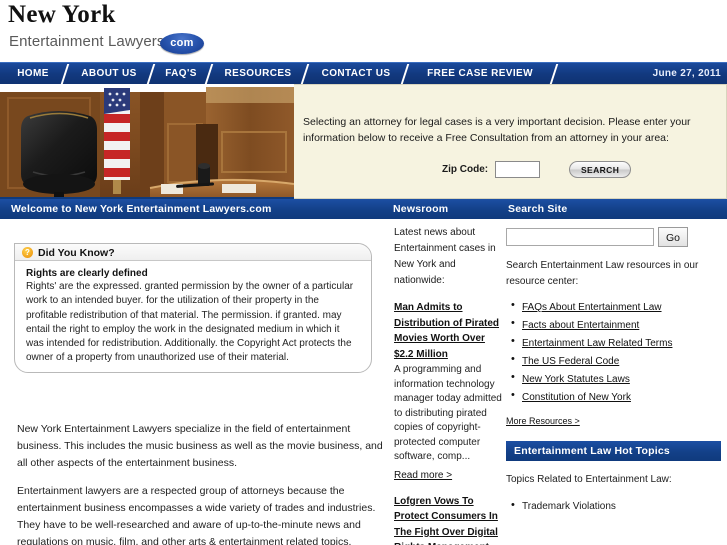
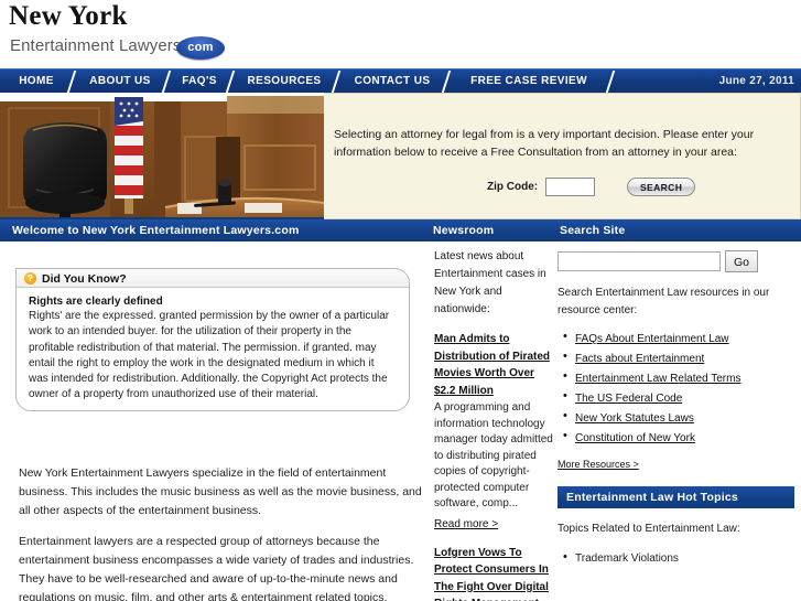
  New York
  Entertainment Lawyer
  com
  HOME
  ABOUT US
  FAQ'S
  RESOURCES
  CONTACT US
  FREE CASE REVIEW
  June 27, 2011
- Selecting an attorney for legal cases is a very important decision. Please enter your information below to receive a Free Consultation from an attorney in your area:
+ Selecting an attorney for legal from is a very important decision. Please enter your information below to receive a Free Consultation from an attorney in your area:
  Zip Code:
  SEARCH
  Welcome to New York Entertainment Lawyers.com
  Newsroom
  Search Site
  ?
  Did You Know?
  Rights are clearly defined
  Rights' are the expressed. granted permission by the owner of a particular work to an intended buyer. for the utilization of their property in the profitable redistribution of that material. The permission. if granted. may entail the right to employ the work in the designated medium in which it was intended for redistribution. Additionally. the Copyright Act protects the owner of a property from unauthorized use of their material.
  New York Entertainment Lawyers specialize in the field of entertainment business. This includes the music business as well as the movie business, and all other aspects of the entertainment business.
  Entertainment lawyers are a respected group of attorneys because the entertainment business encompasses a wide variety of trades and industries. They have to be well-researched and aware of up-to-the-minute news and regulations on music, film, and other arts & entertainment related topics.
  Latest news about Entertainment cases in New York and nationwide:
  Man Admits to Distribution of Pirated Movies Worth Over $2.2 Million
  A programming and information technology manager today admitted to distributing pirated copies of copyright-protected computer software, comp...
  Read more >
  Lofgren Vows To Protect Consumers In The Fight Over Digital
  Go
  Search Entertainment Law resources in our resource center:
  FAQs About Entertainment Law
  Facts about Entertainment
  Entertainment Law Related Terms
  The US Federal Code
  New York Statutes Laws
  Constitution of New York
  More Resources >
  Entertainment Law Hot Topics
  Topics Related to Entertainment Law:
  Trademark Violations
